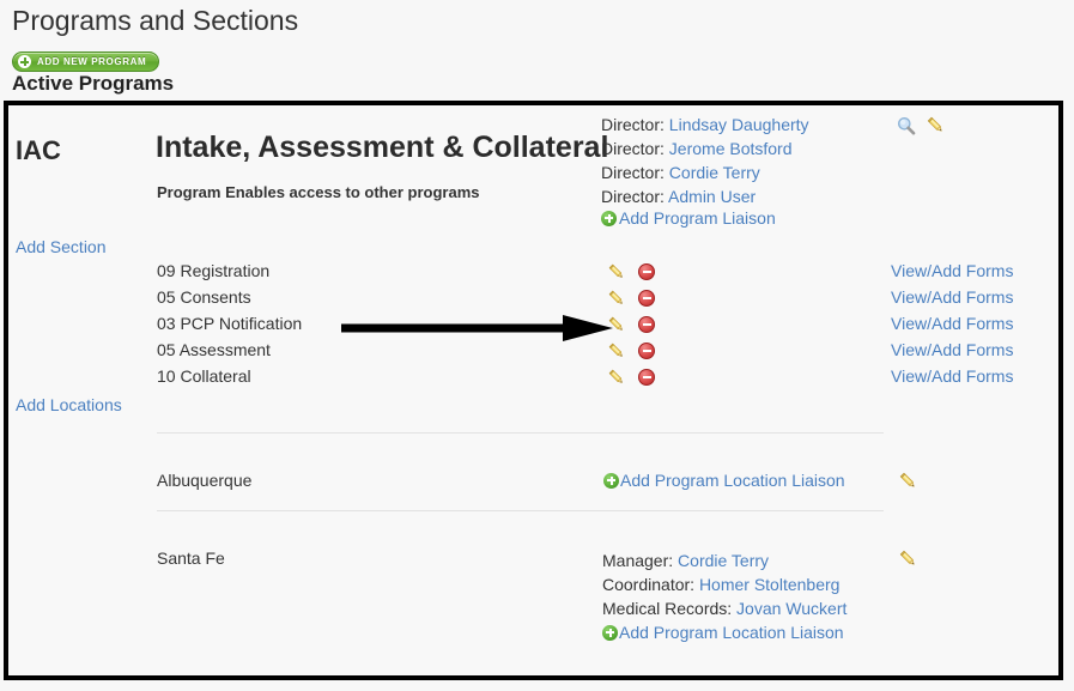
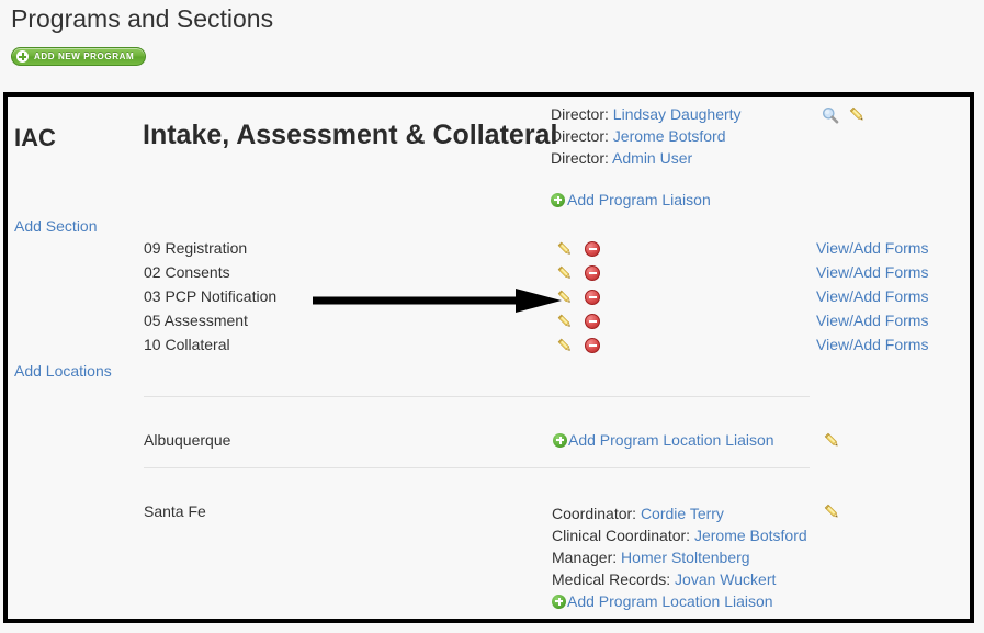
  Programs and Sections
  ADD NEW PROGRAM
- Active Programs
  IAC
  Intake, Assessment & Collateral
- Program Enables access to other programs
  Add Section
  Add Locations
  Director: Lindsay Daugherty
  Director: Jerome Botsford
- Director: Cordie Terry
  Director: Admin User
  Add Program Liaison
  09 Registration
  View/Add Forms
- 05 Consents
+ 02 Consents
  View/Add Forms
  03 PCP Notification
  View/Add Forms
  05 Assessment
  View/Add Forms
  10 Collateral
  View/Add Forms
  Albuquerque
  Add Program Location Liaison
  Santa Fe
- Manager: Cordie Terry
+ Coordinator: Cordie Terry
+ Clinical Coordinator: Jerome Botsford
- Coordinator: Homer Stoltenberg
+ Manager: Homer Stoltenberg
  Medical Records: Jovan Wuckert
  Add Program Location Liaison
